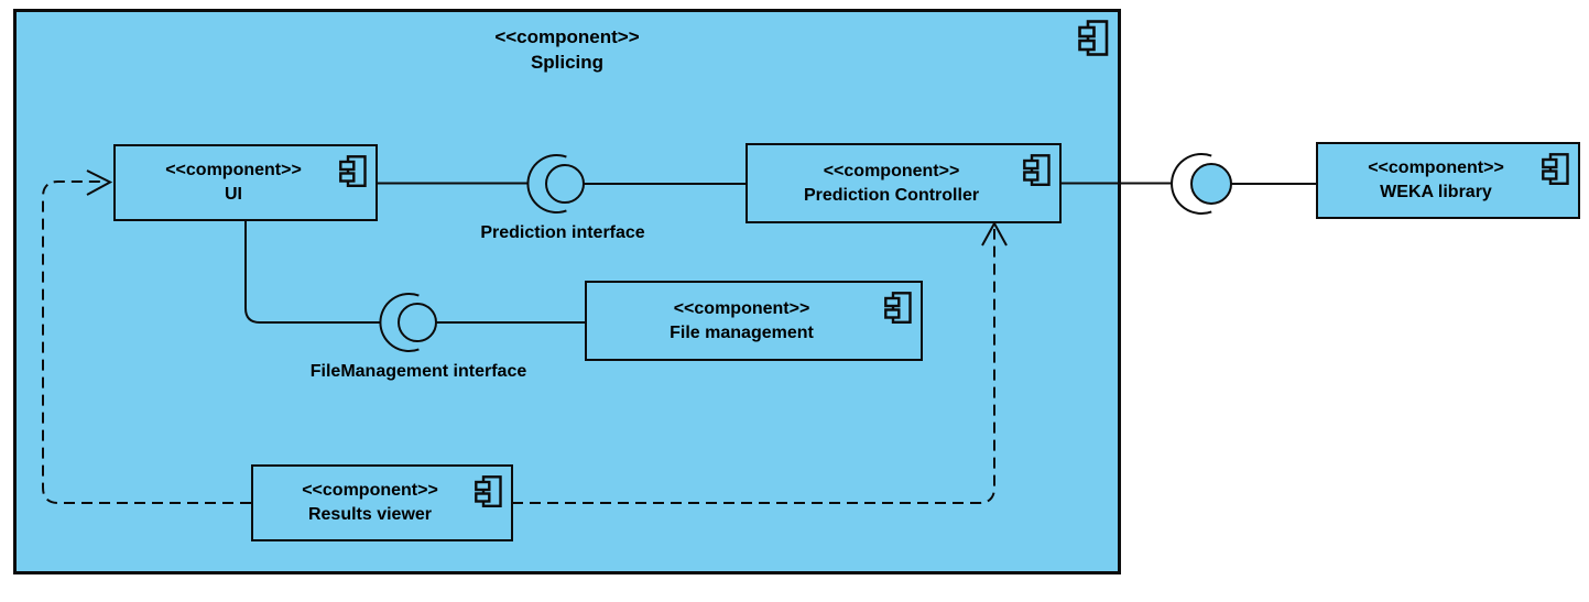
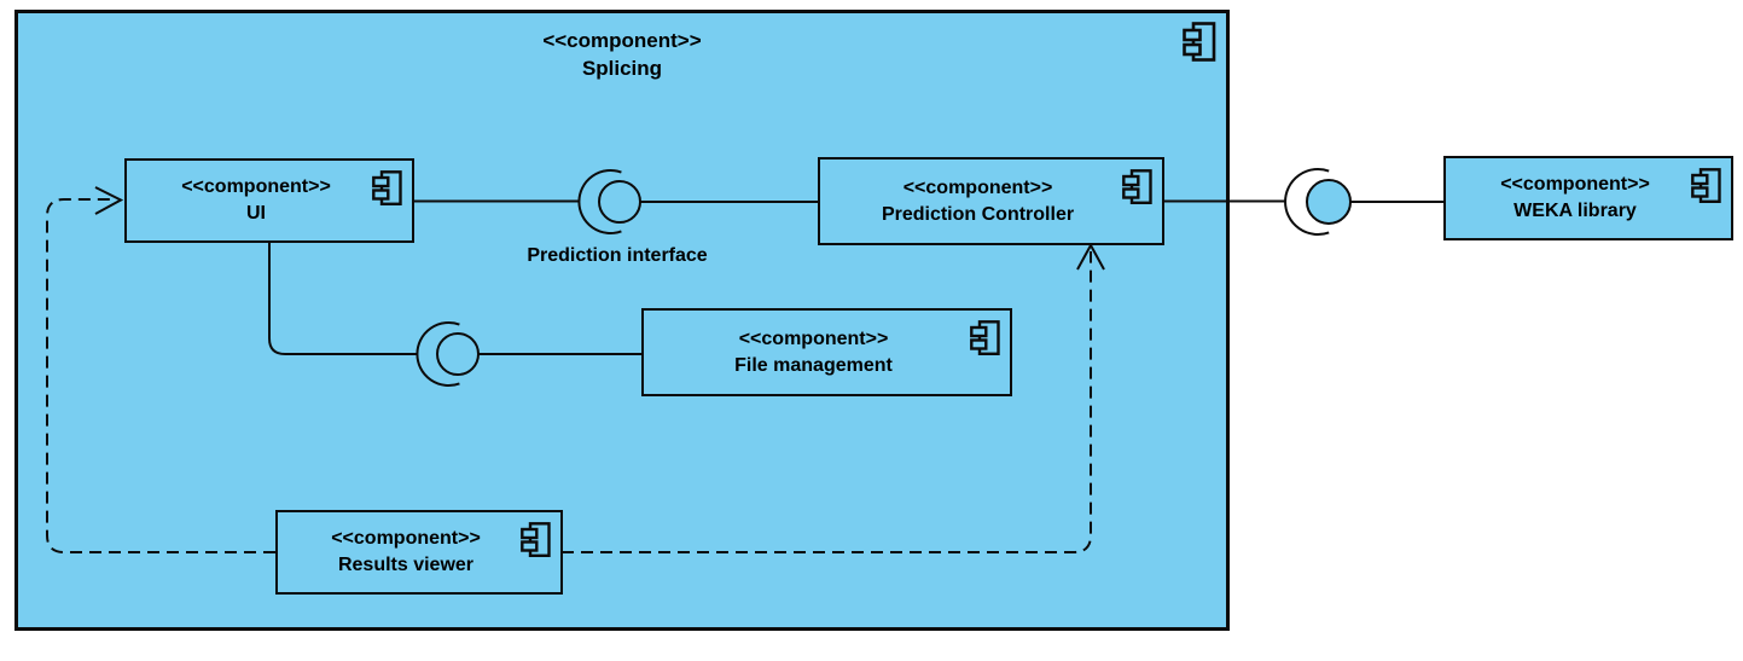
  <<component>>
  Splicing
  <<component>>
  UI
  <<component>>
  Prediction Controller
  <<component>>
  File management
  <<component>>
  Results viewer
  <<component>>
  WEKA library
  Prediction interface
- FileManagement interface
